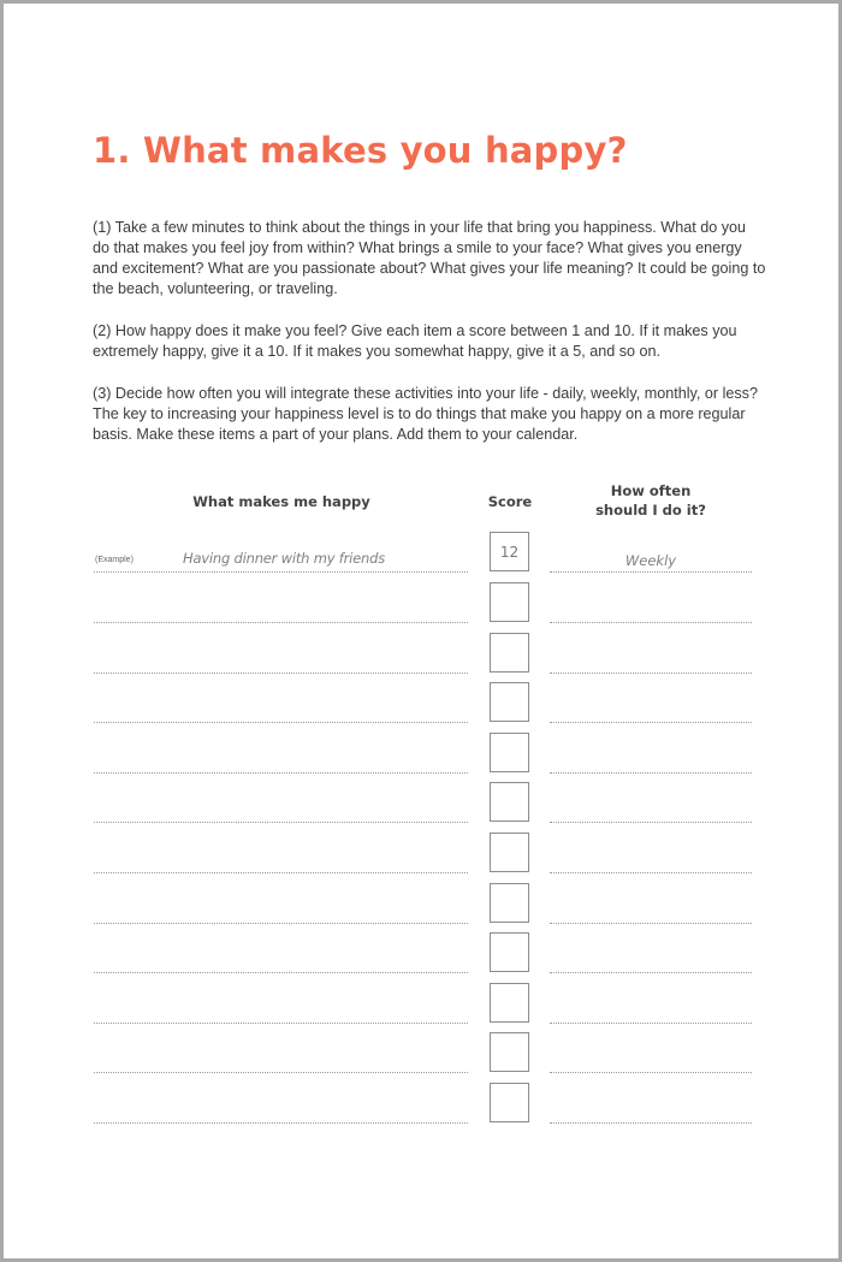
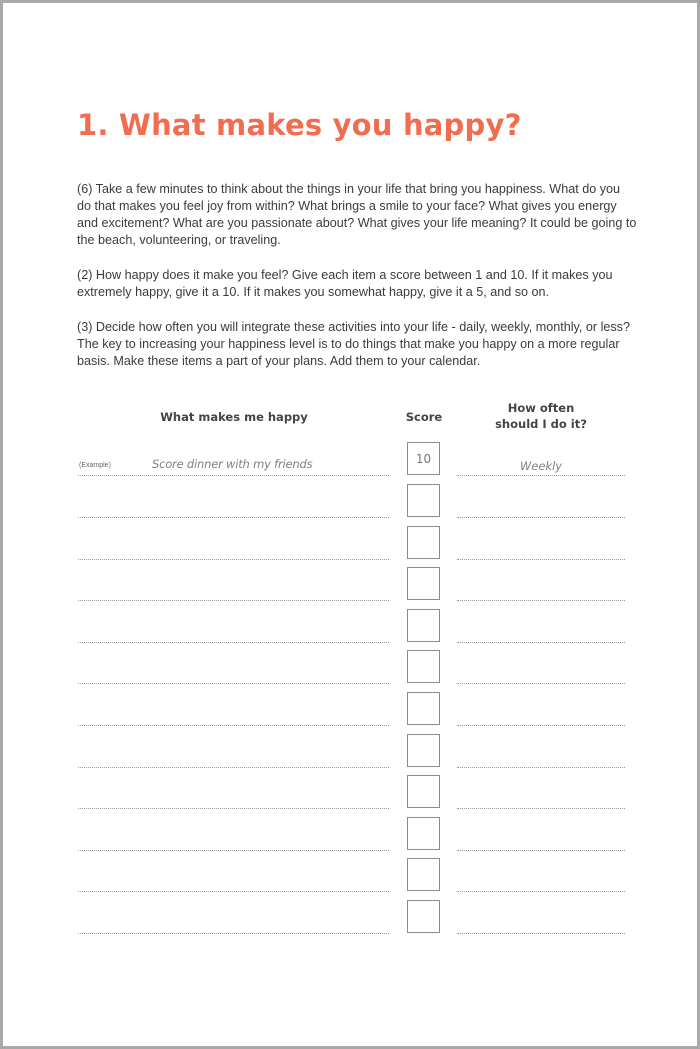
  1. What makes you happy?
- (1) Take a few minutes to think about the things in your life that bring you happiness. What do you do that makes you feel joy from within? What brings a smile to your face? What gives you energy and excitement? What are you passionate about? What gives your life meaning? It could be going to the beach, volunteering, or traveling.
+ (6) Take a few minutes to think about the things in your life that bring you happiness. What do you do that makes you feel joy from within? What brings a smile to your face? What gives you energy and excitement? What are you passionate about? What gives your life meaning? It could be going to the beach, volunteering, or traveling.
  (2) How happy does it make you feel? Give each item a score between 1 and 10. If it makes you extremely happy, give it a 10. If it makes you somewhat happy, give it a 5, and so on.
  (3) Decide how often you will integrate these activities into your life - daily, weekly, monthly, or less? The key to increasing your happiness level is to do things that make you happy on a more regular basis. Make these items a part of your plans. Add them to your calendar.
  What makes me happy
  Score
  How often
  should I do it?
- Having dinner with my friends
+ Score dinner with my friends
- 12
+ 10
  Weekly
